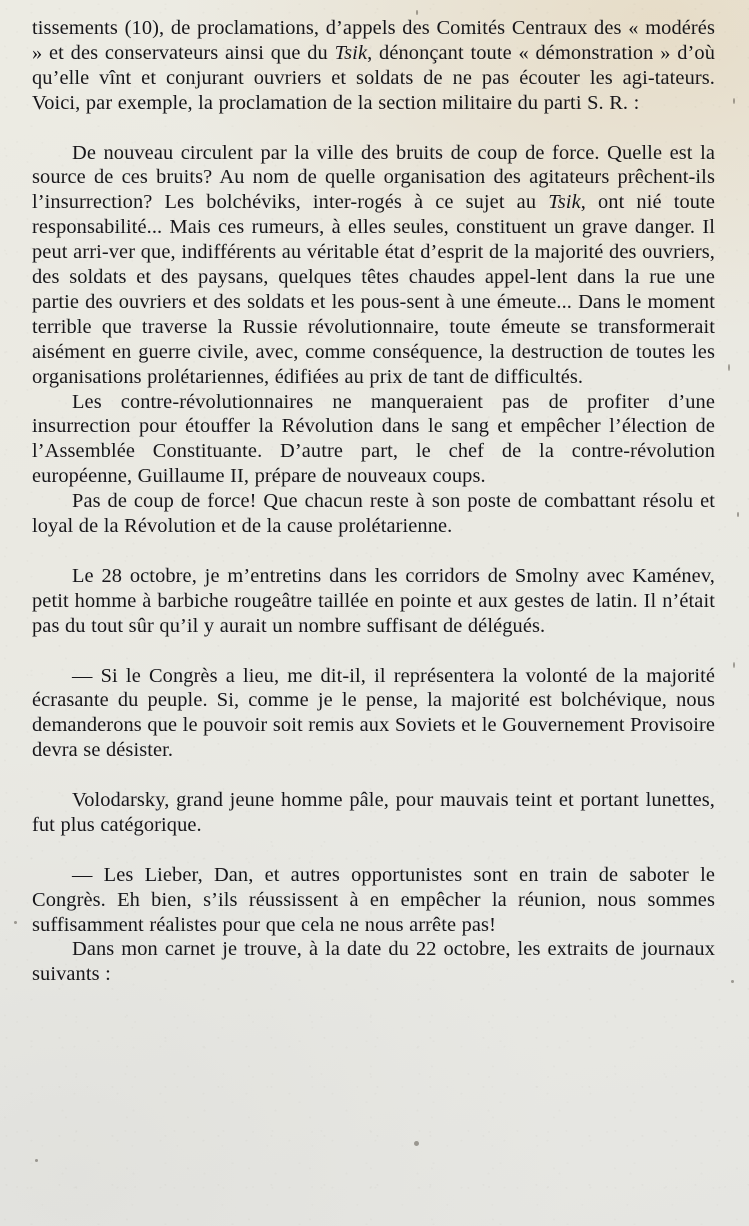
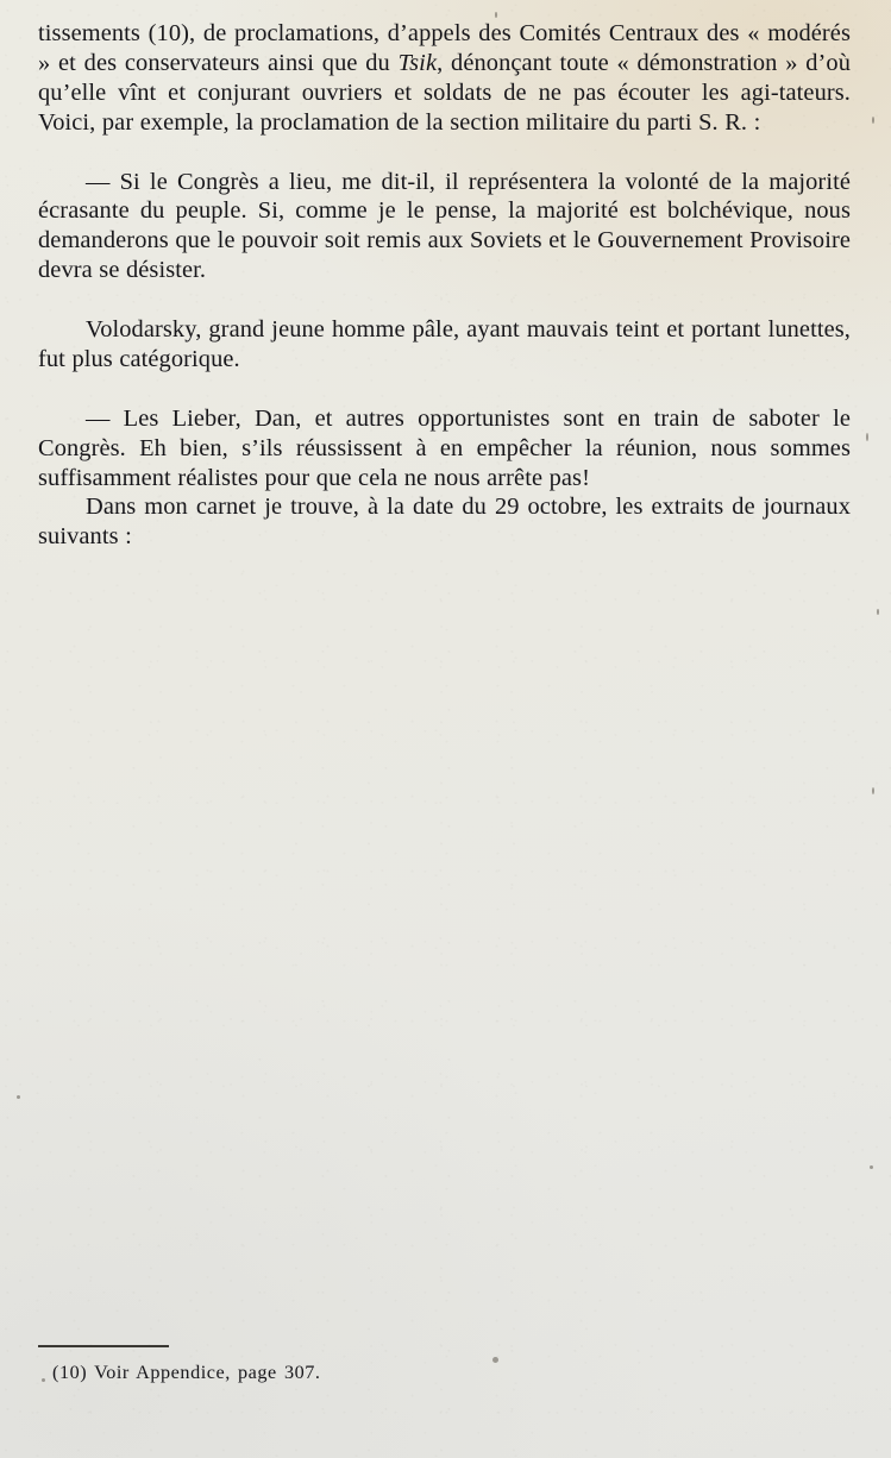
  tissements (10), de proclamations, d’appels des Comités Centraux des « modérés » et des conservateurs ainsi que du Tsik, dénonçant toute « démonstration » d’où qu’elle vînt et conjurant ouvriers et soldats de ne pas écouter les agi-​tateurs. Voici, par exemple, la proclamation de la section militaire du parti S. R. :
- De nouveau circulent par la ville des bruits de coup de force. Quelle est la source de ces bruits? Au nom de quelle organisation des agitateurs prêchent-​ils l’insurrection? Les bolchéviks, inter-​rogés à ce sujet au Tsik, ont nié toute responsabilité... Mais ces rumeurs, à elles seules, constituent un grave danger. Il peut arri-​ver que, indifférents au véritable état d’esprit de la majorité des ouvriers, des soldats et des paysans, quelques têtes chaudes appel-​lent dans la rue une partie des ouvriers et des soldats et les pous-​sent à une émeute... Dans le moment terrible que traverse la Russie révolutionnaire, toute émeute se transformerait aisément en guerre civile, avec, comme conséquence, la destruction de toutes les organisations prolétariennes, édifiées au prix de tant de difficultés.
- Les contre-​révolutionnaires ne manqueraient pas de profiter d’une insurrection pour étouffer la Révolution dans le sang et empêcher l’élection de l’Assemblée Constituante. D’autre part, le chef de la contre-​révolution européenne, Guillaume II, prépare de nouveaux coups.
- Pas de coup de force! Que chacun reste à son poste de combattant résolu et loyal de la Révolution et de la cause prolétarienne.
- Le 28 octobre, je m’entretins dans les corridors de Smolny avec Kaménev, petit homme à barbiche rougeâtre taillée en pointe et aux gestes de latin. Il n’était pas du tout sûr qu’il y aurait un nombre suffisant de délégués.
  — Si le Congrès a lieu, me dit-​il, il représentera la volonté de la majorité écrasante du peuple. Si, comme je le pense, la majorité est bolchévique, nous demanderons que le pouvoir soit remis aux Soviets et le Gouvernement Provisoire devra se désister.
- Volodarsky, grand jeune homme pâle, pour mauvais teint et portant lunettes, fut plus catégorique.
+ Volodarsky, grand jeune homme pâle, ayant mauvais teint et portant lunettes, fut plus catégorique.
  — Les Lieber, Dan, et autres opportunistes sont en train de saboter le Congrès. Eh bien, s’ils réussissent à en empêcher la réunion, nous sommes suffisamment réalistes pour que cela ne nous arrête pas!
- Dans mon carnet je trouve, à la date du 22 octobre, les extraits de journaux suivants :
+ Dans mon carnet je trouve, à la date du 29 octobre, les extraits de journaux suivants :
+ (10) Voir Appendice, page 307.
